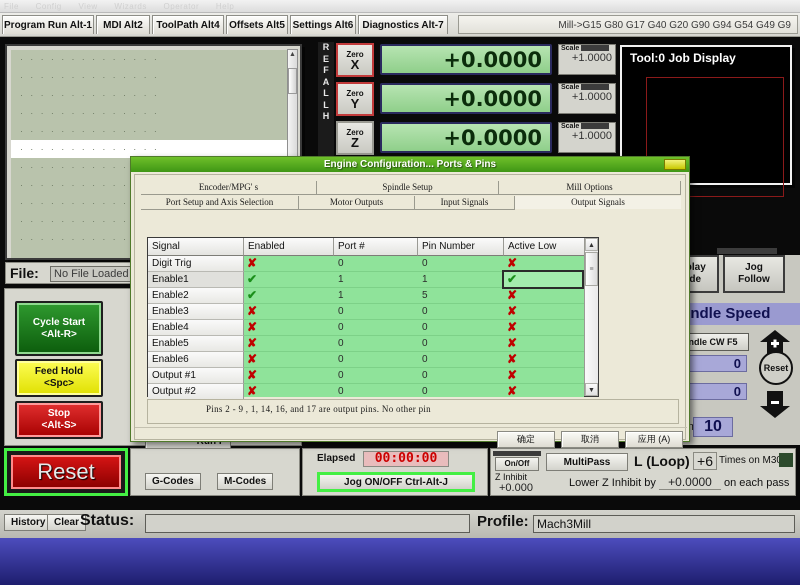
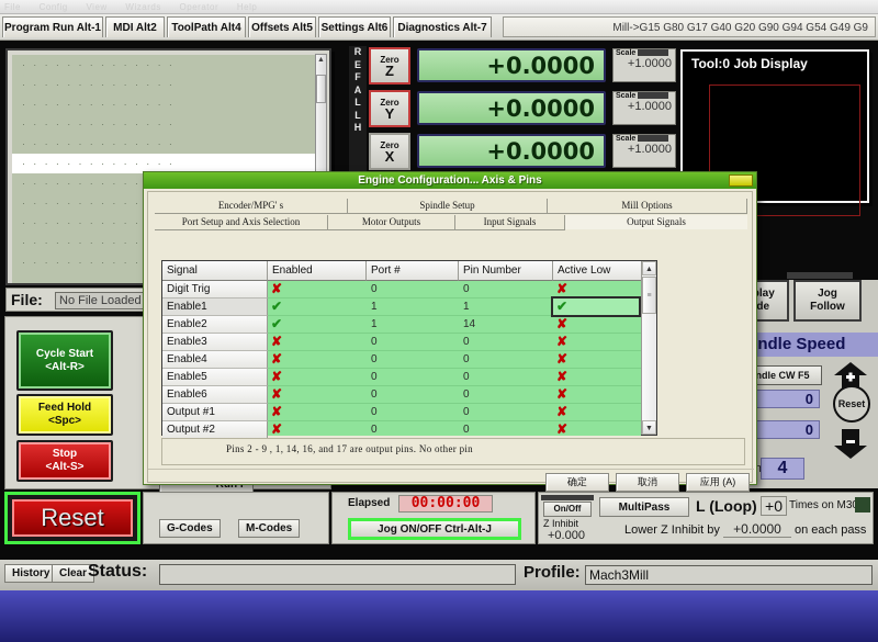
  File Config View Wizards Operator Help
  Program Run Alt-1
  MDI Alt2
  ToolPath Alt4
  Offsets Alt5
  Settings Alt6
  Diagnostics Alt-7
  Mill->G15 G80 G17 G40 G20 G90 G94 G54 G49 G9
  · · · · · · · · · · · · · ·
  · · · · · · · · · · · · · ·
  · · · · · · · · · · · · · ·
  · · · · · · · · · · · · · ·
  · · · · · · · · · · · · · ·
  · · · · · · · · · · · · · ·
  · · · · · · · · · · ·
  · · · · · · · · · · ·
  · · · · · · · · · · ·
  · · · · · · · · · · ·
  · · · · · · · · · · ·
  R
  E
  F
  A
  L
  L
  H
  Zero
- X
+ Z
  +0.0000
  +1.0000
  Zero
  Y
  +0.0000
  +1.0000
  Zero
- Z
+ X
  +0.0000
  +1.0000
  Tool:0 Job Display
  File:
  No File Loaded
  Cycle Start
  <Alt-R>
  Feed Hold
  <Spc>
  Stop
  <Alt-S>
  Reset
  G-Codes
  M-Codes
  Elapsed
  00:00:00
  Jog ON/OFF Ctrl-Alt-J
  On/Off
  Z Inhibit
  +0.000
  MultiPass
  L (Loop)
- +6
+ +0
  Times on M3
  Lower Z Inhibit by
  +0.0000
  on each pass
  Jog
  Follow
  ndle Speed
  ndle CW F5
  0
  0
- 10
+ 4
  Reset
  History
  Clear
  Status:
  Profile:
  Mach3Mill
- Engine Configuration... Ports & Pins
+ Engine Configuration... Axis & Pins
  Encoder/MPG' s
  Spindle Setup
  Mill Options
  Port Setup and Axis Selection
  Motor Outputs
  Input Signals
  Output Signals
  Signal
  Enabled
  Port #
  Pin Number
  Active Low
  Digit Trig
  Enable1
  Enable2
  Enable3
  Enable4
  Enable5
  Enable6
  Output #1
  Output #2
  ✘
  0
  0
  ✘
  ✔
  1
  1
  ✔
  ✔
  1
- 5
+ 14
  ✘
  ✘
  0
  0
  ✘
  ✘
  0
  0
  ✘
  ✘
  0
  0
  ✘
  ✘
  0
  0
  ✘
  ✘
  0
  0
  ✘
  ✘
  0
  0
  ✘
  Pins 2 - 9 , 1, 14, 16, and 17 are output pins. No other pin
  确定
  取消
  应用 (A)
